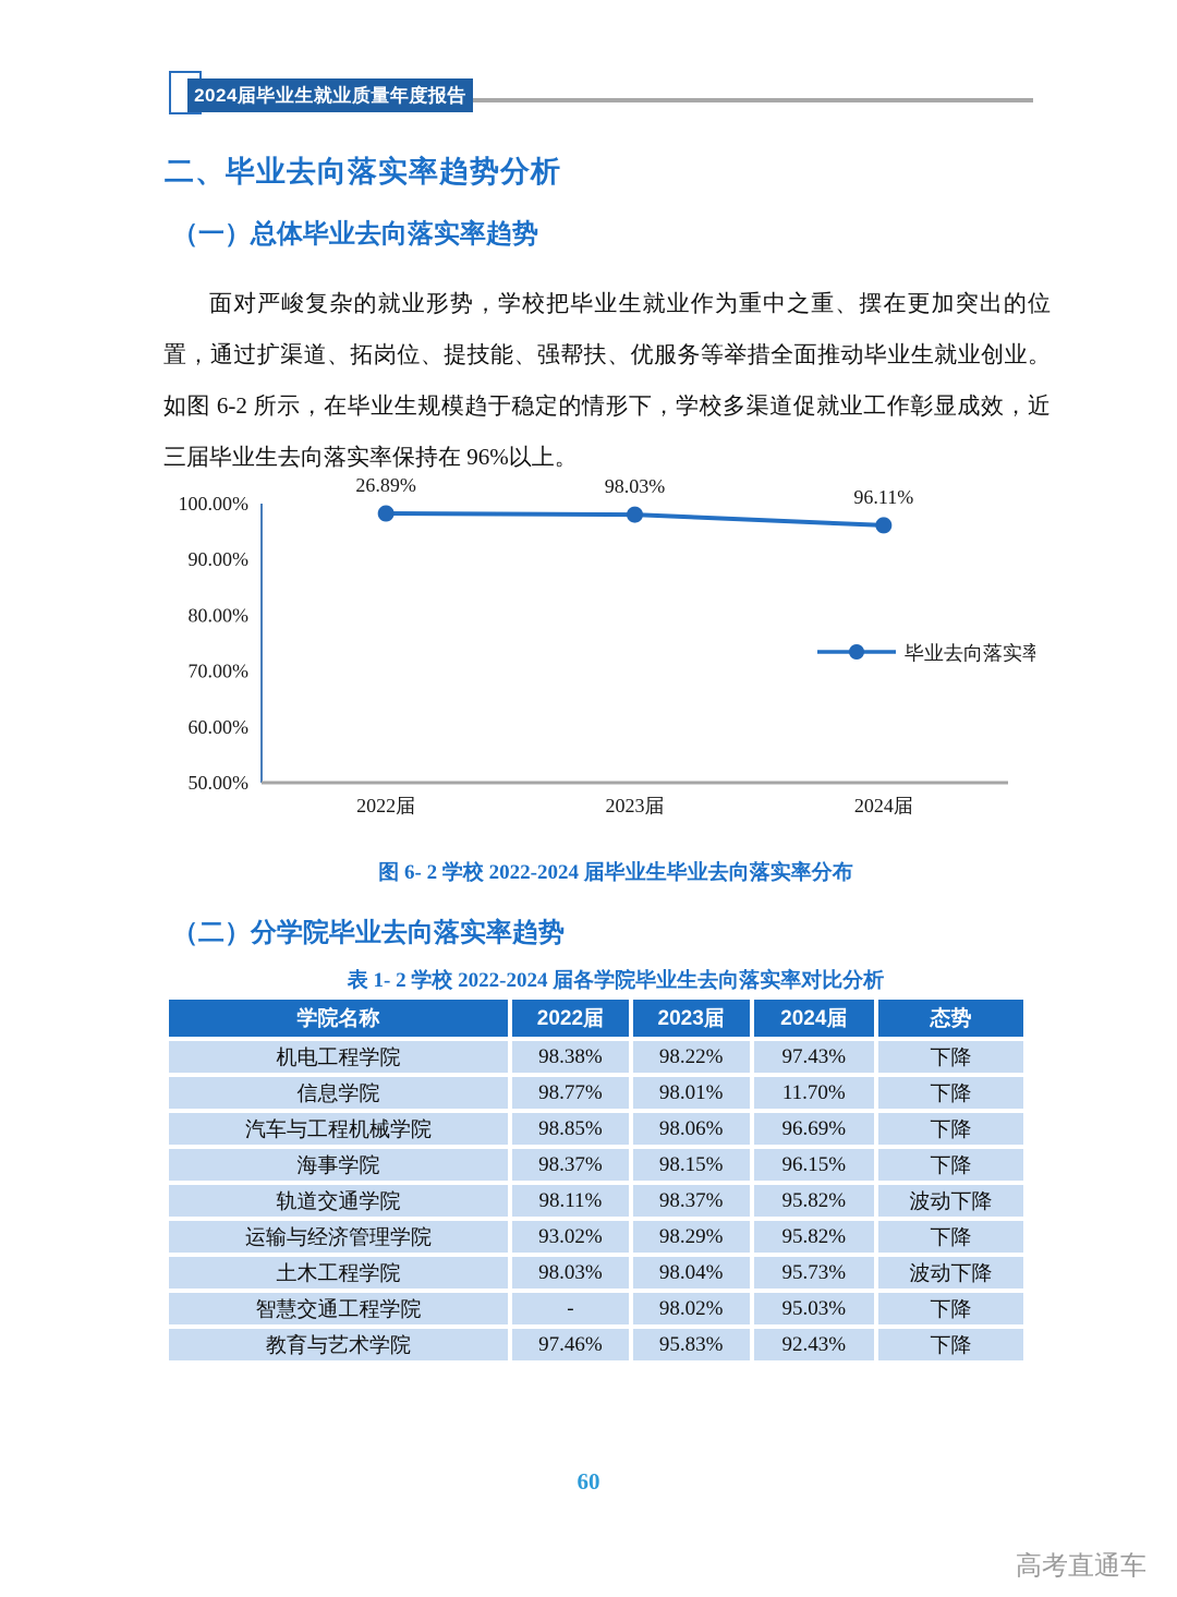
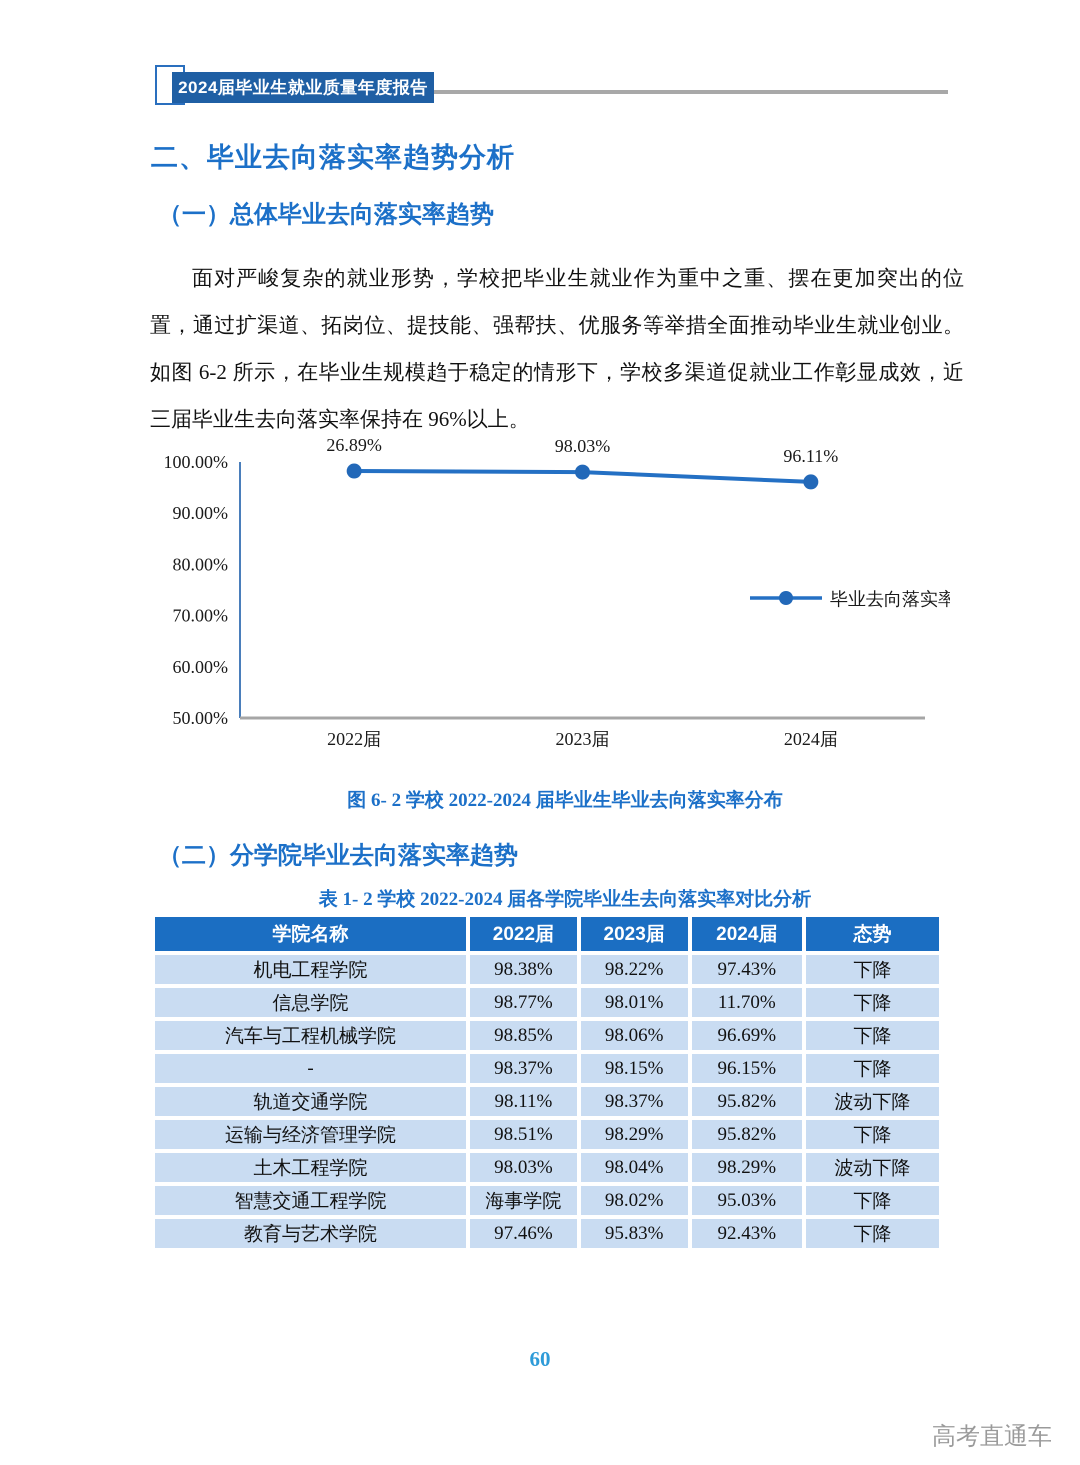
  2024届毕业生就业质量年度报告
  二、毕业去向落实率趋势分析
  （一）总体毕业去向落实率趋势
  面对严峻复杂的就业形势，学校把毕业生就业作为重中之重、摆在更加突出的位置，通过扩渠道、拓岗位、提技能、强帮扶、优服务等举措全面推动毕业生就业创业。如图 6-2 所示，在毕业生规模趋于稳定的情形下，学校多渠道促就业工作彰显成效，近三届毕业生去向落实率保持在 96%以上。
  50.00%
  60.00%
  70.00%
  80.00%
  90.00%
  100.00%
  2022届
  2023届
  2024届
  26.89%
  98.03%
  96.11%
  毕业去向落实率
  图 6- 2 学校 2022-2024 届毕业生毕业去向落实率分布
  （二）分学院毕业去向落实率趋势
  表 1- 2 学校 2022-2024 届各学院毕业生去向落实率对比分析
  学院名称	2022届	2023届	2024届	态势
  机电工程学院	98.38%	98.22%	97.43%	下降
  信息学院	98.77%	98.01%	11.70%	下降
  汽车与工程机械学院	98.85%	98.06%	96.69%	下降
- 海事学院	98.37%	98.15%	96.15%	下降
+ -	98.37%	98.15%	96.15%	下降
  轨道交通学院	98.11%	98.37%	95.82%	波动下降
- 运输与经济管理学院	93.02%	98.29%	95.82%	下降
+ 运输与经济管理学院	98.51%	98.29%	95.82%	下降
- 土木工程学院	98.03%	98.04%	95.73%	波动下降
+ 土木工程学院	98.03%	98.04%	98.29%	波动下降
- 智慧交通工程学院	-	98.02%	95.03%	下降
+ 智慧交通工程学院	海事学院	98.02%	95.03%	下降
  教育与艺术学院	97.46%	95.83%	92.43%	下降
  60
  高考直通车
